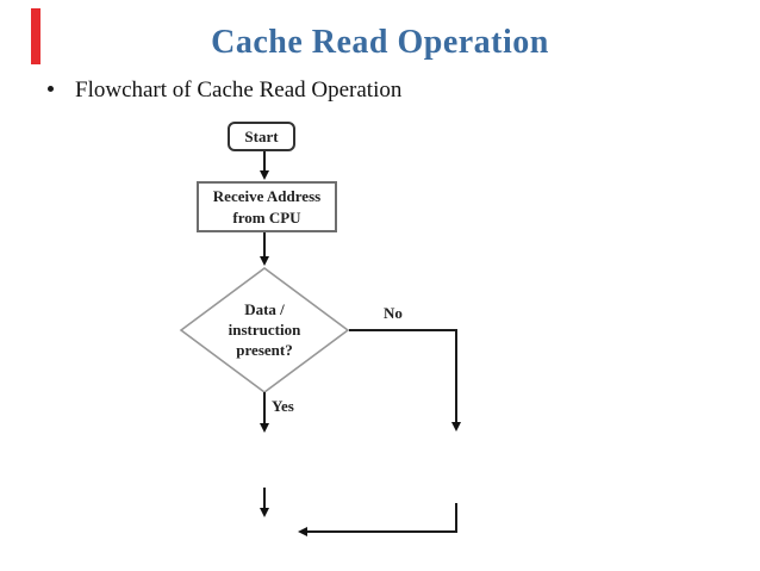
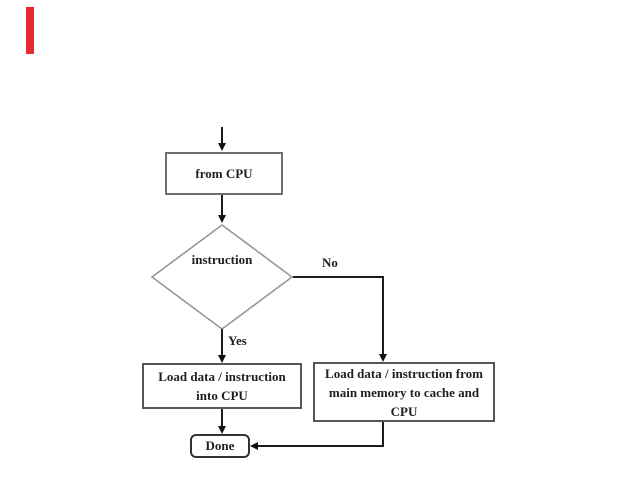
- Cache Read Operation
- Flowchart of Cache Read Operation
- Start
- Receive Address
  from CPU
- Data /
  instruction
- present?
  No
  Yes
+ Load data / instruction
+ into CPU
+ Load data / instruction from
+ main memory to cache and
+ CPU
+ Done
